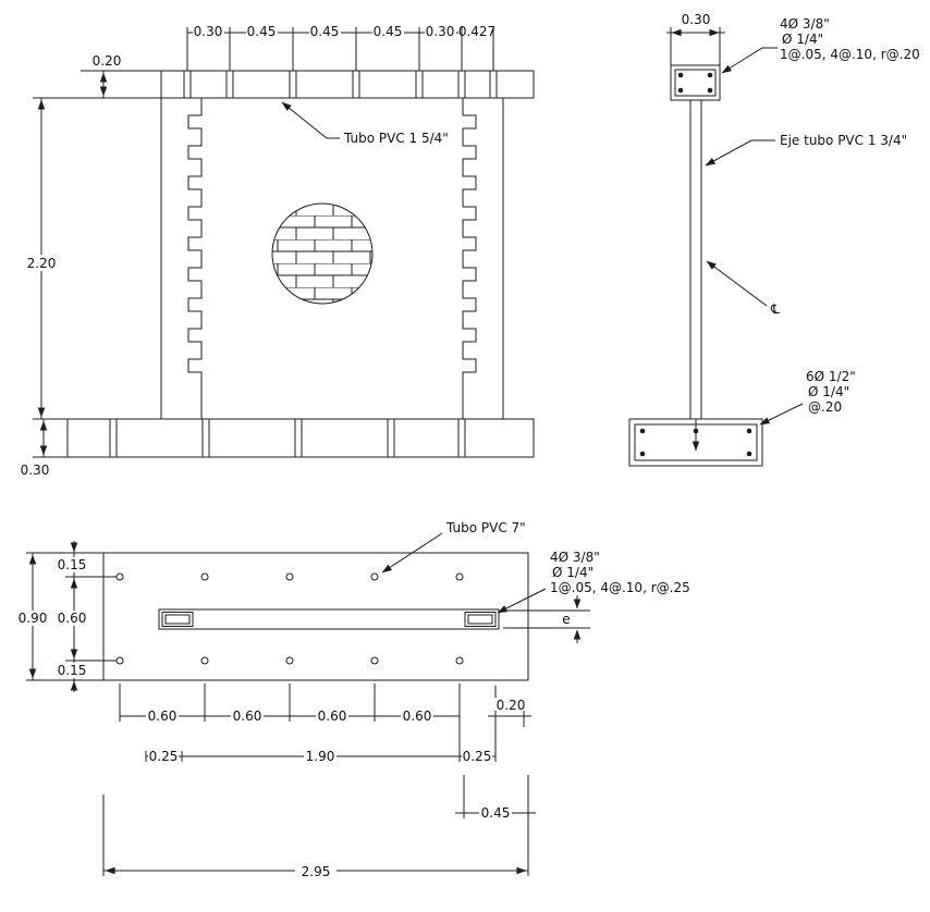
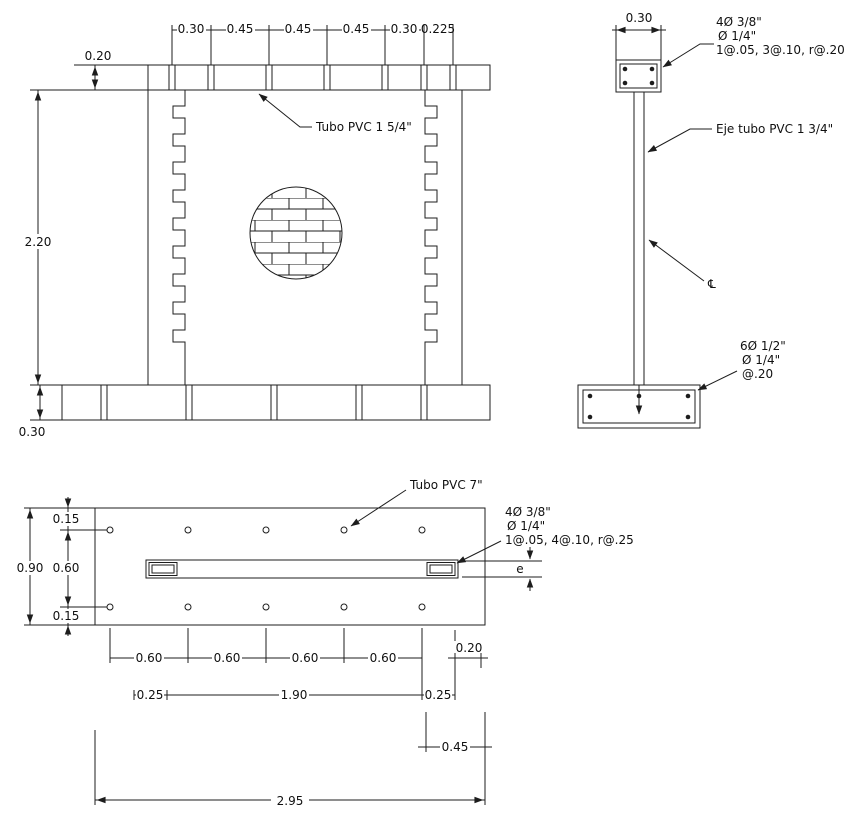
  0.30
  0.45
  0.45
  0.45
  0.30
- 0.427
+ 0.225
  0.20
  Tubo PVC 1 5/4"
  2.20
  0.30
  0.30
  4Ø 3/8"
  Ø 1/4"
- 1@.05, 4@.10, r@.20
+ 1@.05, 3@.10, r@.20
  Eje tubo PVC 1 3/4"
  ℄
  6Ø 1/2"
  Ø 1/4"
  @.20
  Tubo PVC 7"
  4Ø 3/8"
  Ø 1/4"
  1@.05, 4@.10, r@.25
  e
  0.15
  0.60
  0.15
  0.90
  0.60
  0.60
  0.60
  0.60
  0.20
  0.25
  1.90
  0.25
  0.45
  2.95
